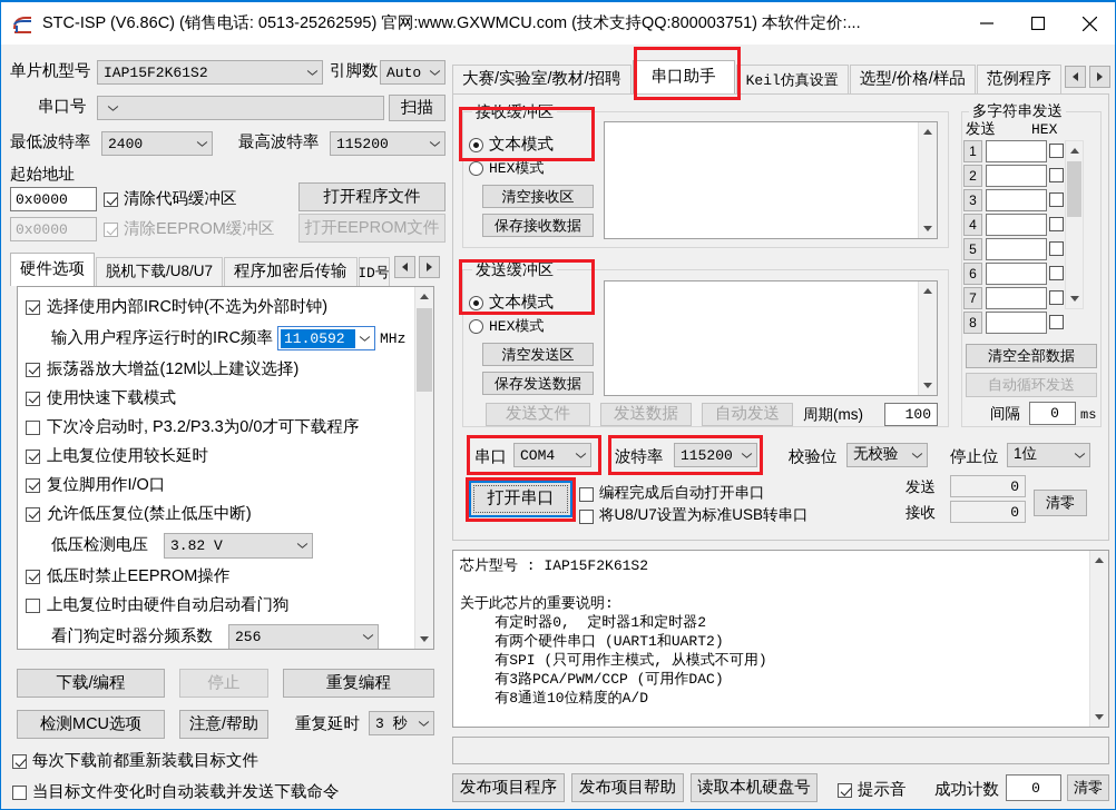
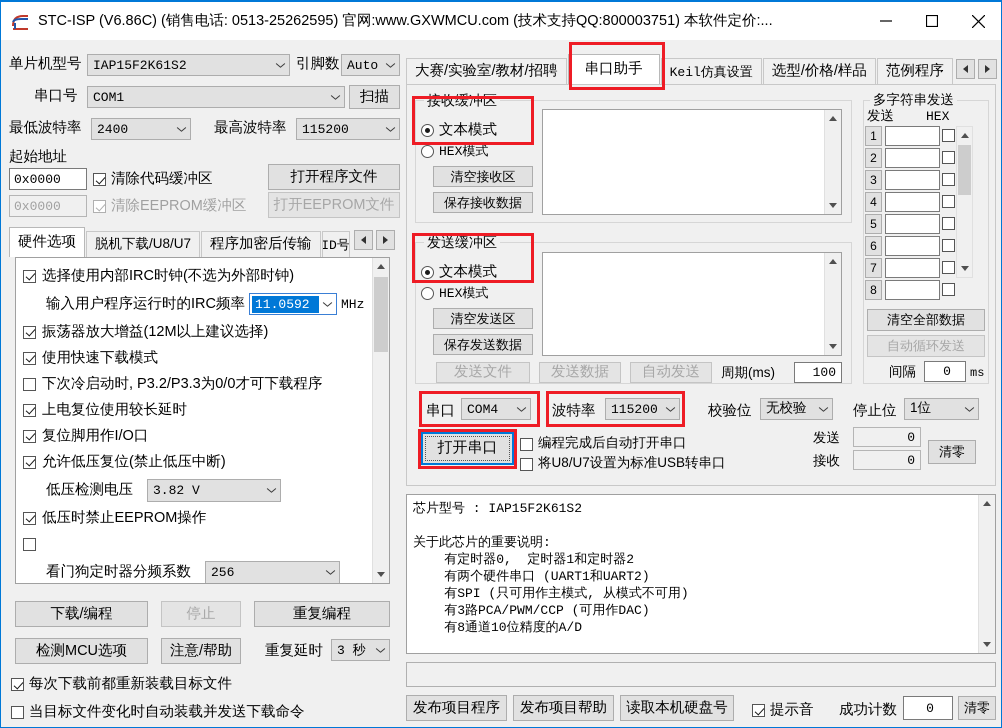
  STC-ISP (V6.86C) (销售电话: 0513-25262595) 官网:www.GXWMCU.com (技术支持QQ:800003751) 本软件定价:...
  单片机型号
  IAP15F2K61S2
  引脚数
  Auto
  串口号
+ COM1
  扫描
  最低波特率
  2400
  最高波特率
  115200
  起始地址
  0x0000
  清除代码缓冲区
  打开程序文件
  0x0000
  清除EEPROM缓冲区
  打开EEPROM文件
  硬件选项
  脱机下载/U8/U7
  程序加密后传输
  ID号
  选择使用内部IRC时钟(不选为外部时钟)
  输入用户程序运行时的IRC频率
  11.0592
  MHz
  振荡器放大增益(12M以上建议选择)
  使用快速下载模式
  下次冷启动时, P3.2/P3.3为0/0才可下载程序
  上电复位使用较长延时
  复位脚用作I/O口
  允许低压复位(禁止低压中断)
  低压检测电压
  3.82 V
  低压时禁止EEPROM操作
- 上电复位时由硬件自动启动看门狗
  看门狗定时器分频系数
  256
  下载/编程
  停止
  重复编程
  检测MCU选项
  注意/帮助
  重复延时
  3 秒
  每次下载前都重新装载目标文件
  当目标文件变化时自动装载并发送下载命令
  大赛/实验室/教材/招聘
  串口助手
  Keil仿真设置
  选型/价格/样品
  范例程序
  接收缓冲区
  文本模式
  HEX模式
  清空接收区
  保存接收数据
  发送缓冲区
  文本模式
  HEX模式
  清空发送区
  保存发送数据
  发送文件
  发送数据
  自动发送
  周期(ms)
  100
  多字符串发送
  发送
  HEX
  1
  2
  3
  4
  5
  6
  7
  8
  清空全部数据
  自动循环发送
  间隔
  0
  ms
  串口
  COM4
  波特率
  115200
  校验位
  无校验
  停止位
  1位
  打开串口
  编程完成后自动打开串口
  将U8/U7设置为标准USB转串口
  发送
  0
  接收
  0
  清零
  芯片型号 : IAP15F2K61S2
  关于此芯片的重要说明:
  有定时器0, 定时器1和定时器2
  有两个硬件串口 (UART1和UART2)
  有SPI (只可用作主模式, 从模式不可用)
  有3路PCA/PWM/CCP (可用作DAC)
  有8通道10位精度的A/D
  发布项目程序
  发布项目帮助
  读取本机硬盘号
  提示音
  成功计数
  0
  清零
